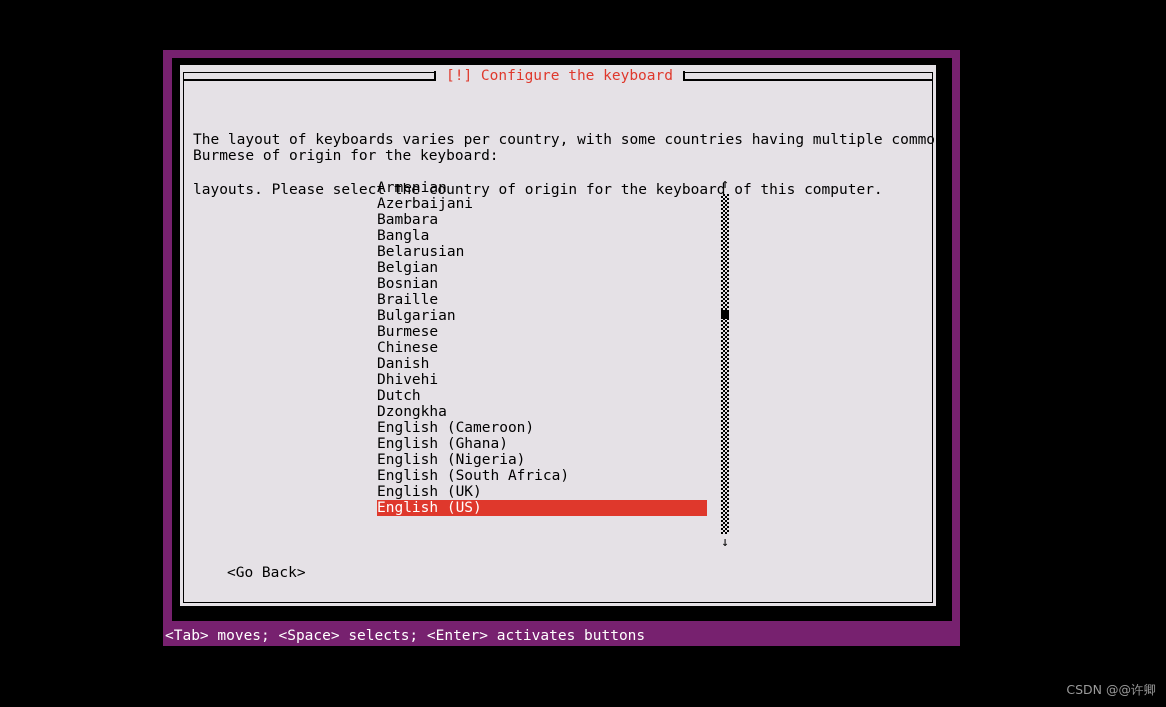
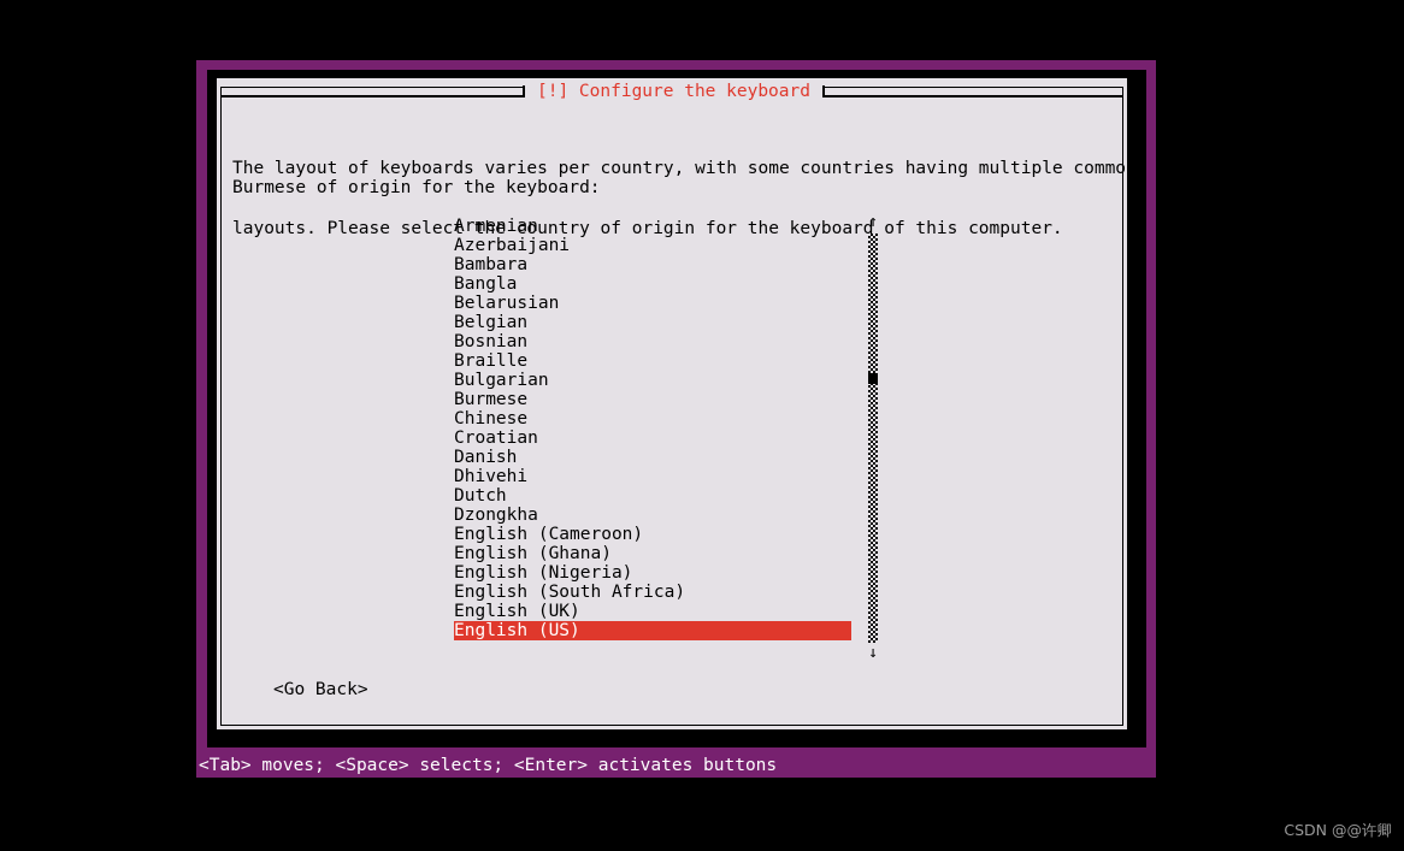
  [!] Configure the keyboard
  The layout of keyboards varies per country, with some countries having multiple common
  layouts. Please select the country of origin for the keyboard of this computer.
  Burmese of origin for the keyboard:
  Armenian
  Azerbaijani
  Bambara
  Bangla
  Belarusian
  Belgian
  Bosnian
  Braille
  Bulgarian
  Burmese
  Chinese
+ Croatian
  Danish
  Dhivehi
  Dutch
  Dzongkha
  English (Cameroon)
  English (Ghana)
  English (Nigeria)
  English (South Africa)
  English (UK)
  English (US)
  ↑
  ↓
  <Go Back>
  <Tab> moves; <Space> selects; <Enter> activates buttons
  CSDN @@许卿
